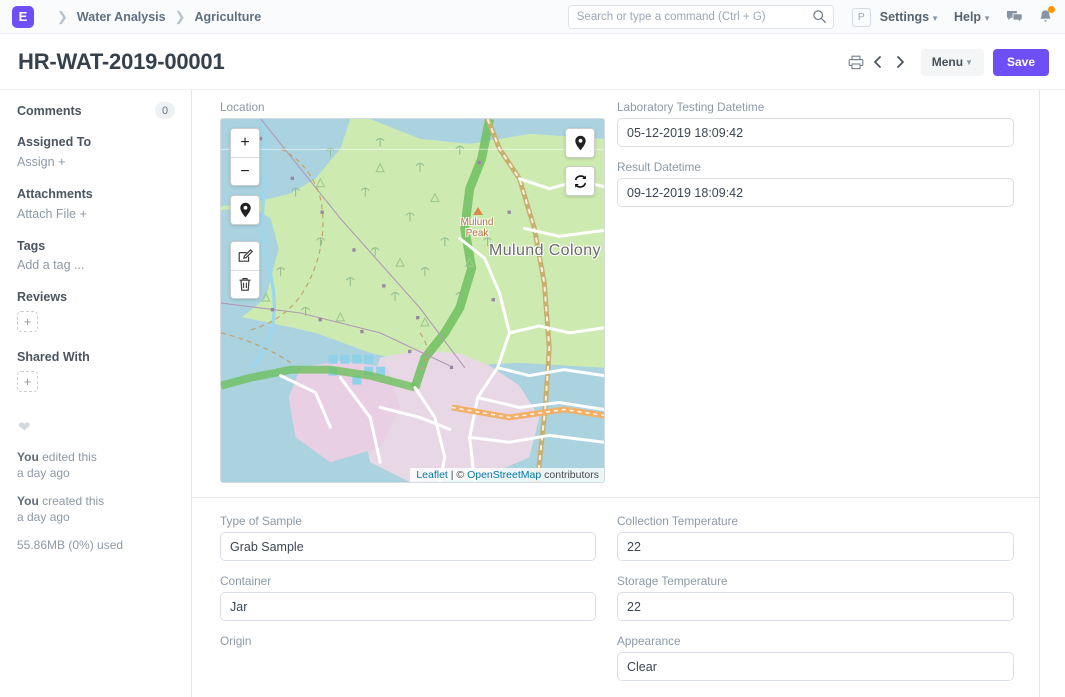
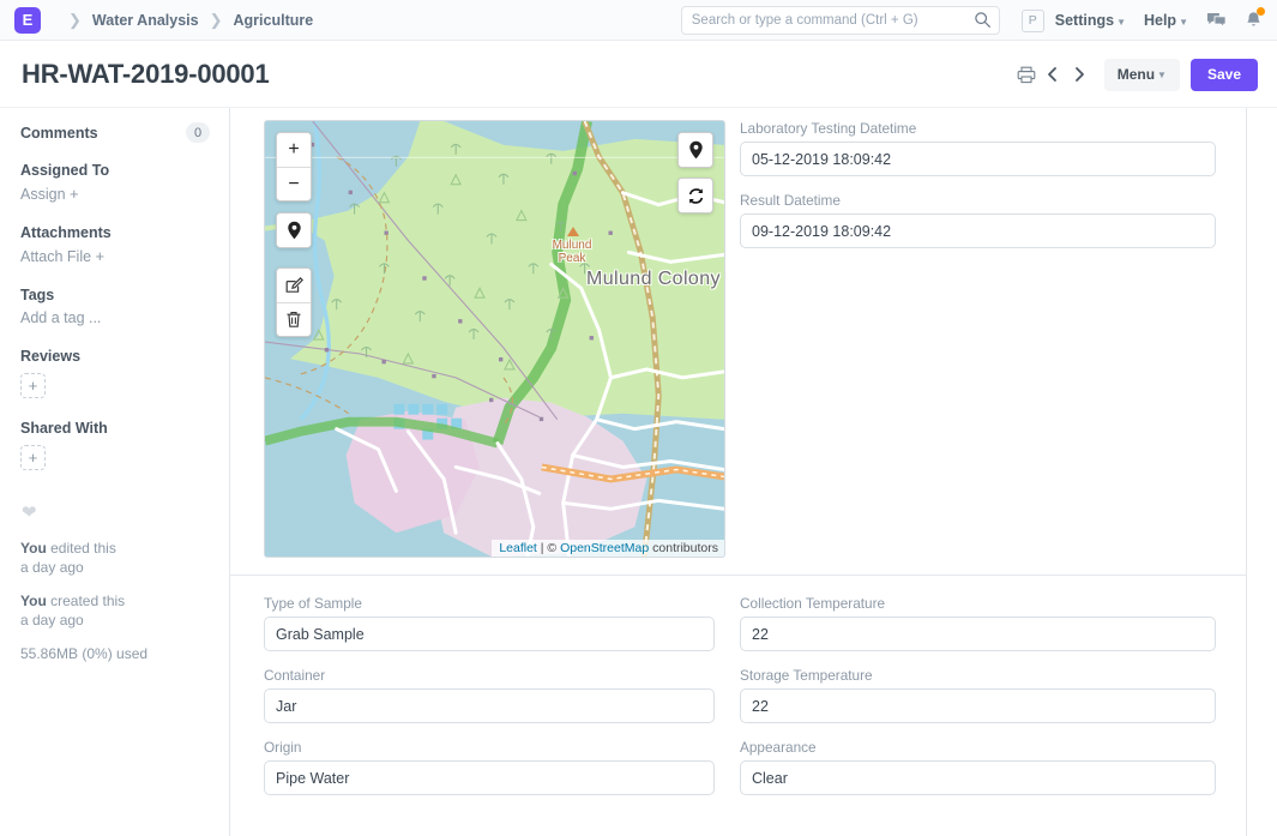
  E
  ❯
  Water Analysis
  ❯
  Agriculture
  Search or type a command (Ctrl + G)
  P
  Settings ▼
  Help ▼
  HR-WAT-2019-00001
  Menu
  ▼
  Save
  Comments
  0
  Assigned To
  Assign +
  Attachments
  Attach File +
  Tags
  Add a tag ...
  Reviews
  +
  Shared With
  +
  ❤
  You edited this
  a day ago
  You created this
  a day ago
  55.86MB (0%) used
- Location
  Mulund
  Peak
  Mulund Colony
  +
  −
  Leaflet | © OpenStreetMap contributors
  Laboratory Testing Datetime
  05-12-2019 18:09:42
  Result Datetime
  09-12-2019 18:09:42
  Type of Sample
  Grab Sample
  Container
  Jar
  Origin
+ Pipe Water
  Collection Temperature
  22
  Storage Temperature
  22
  Appearance
  Clear
